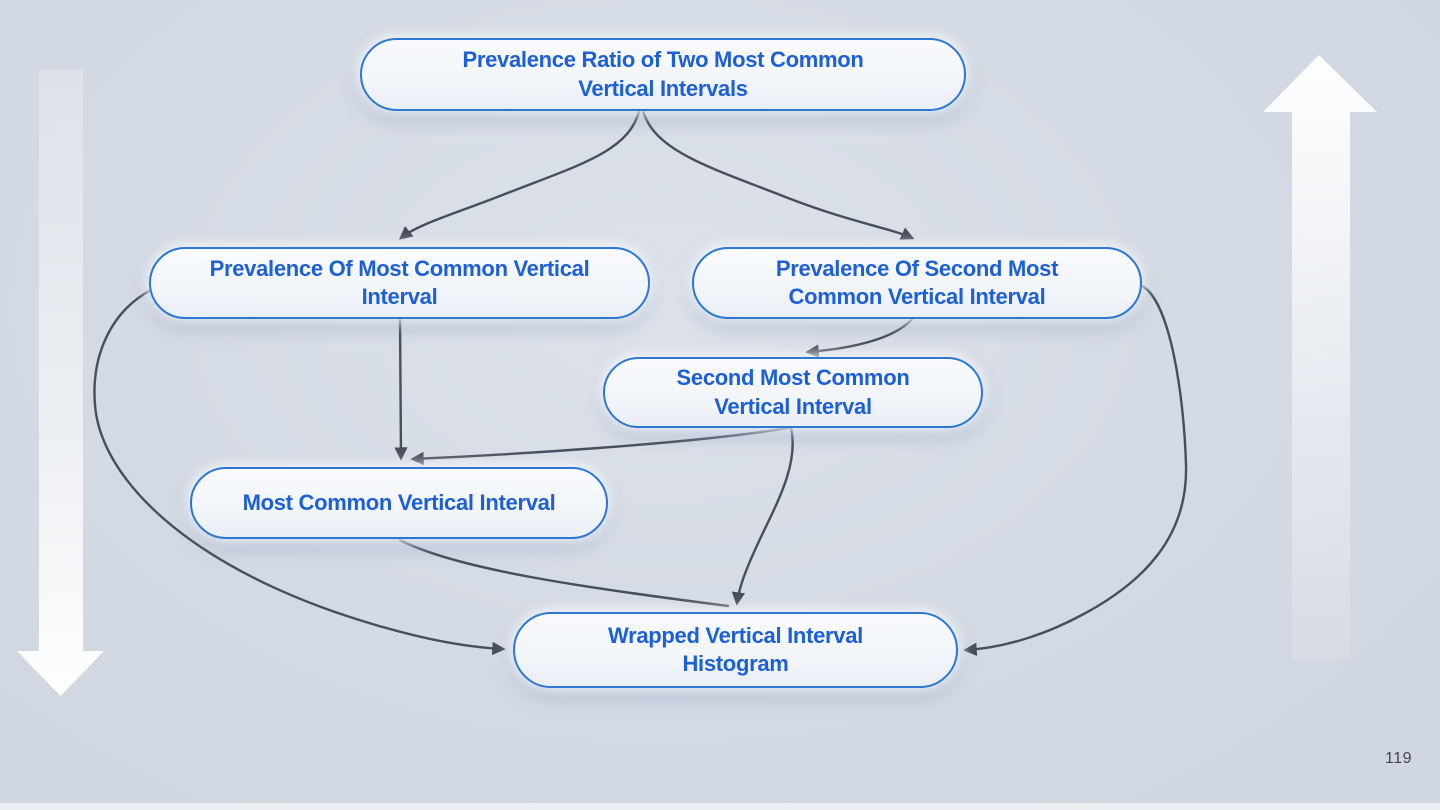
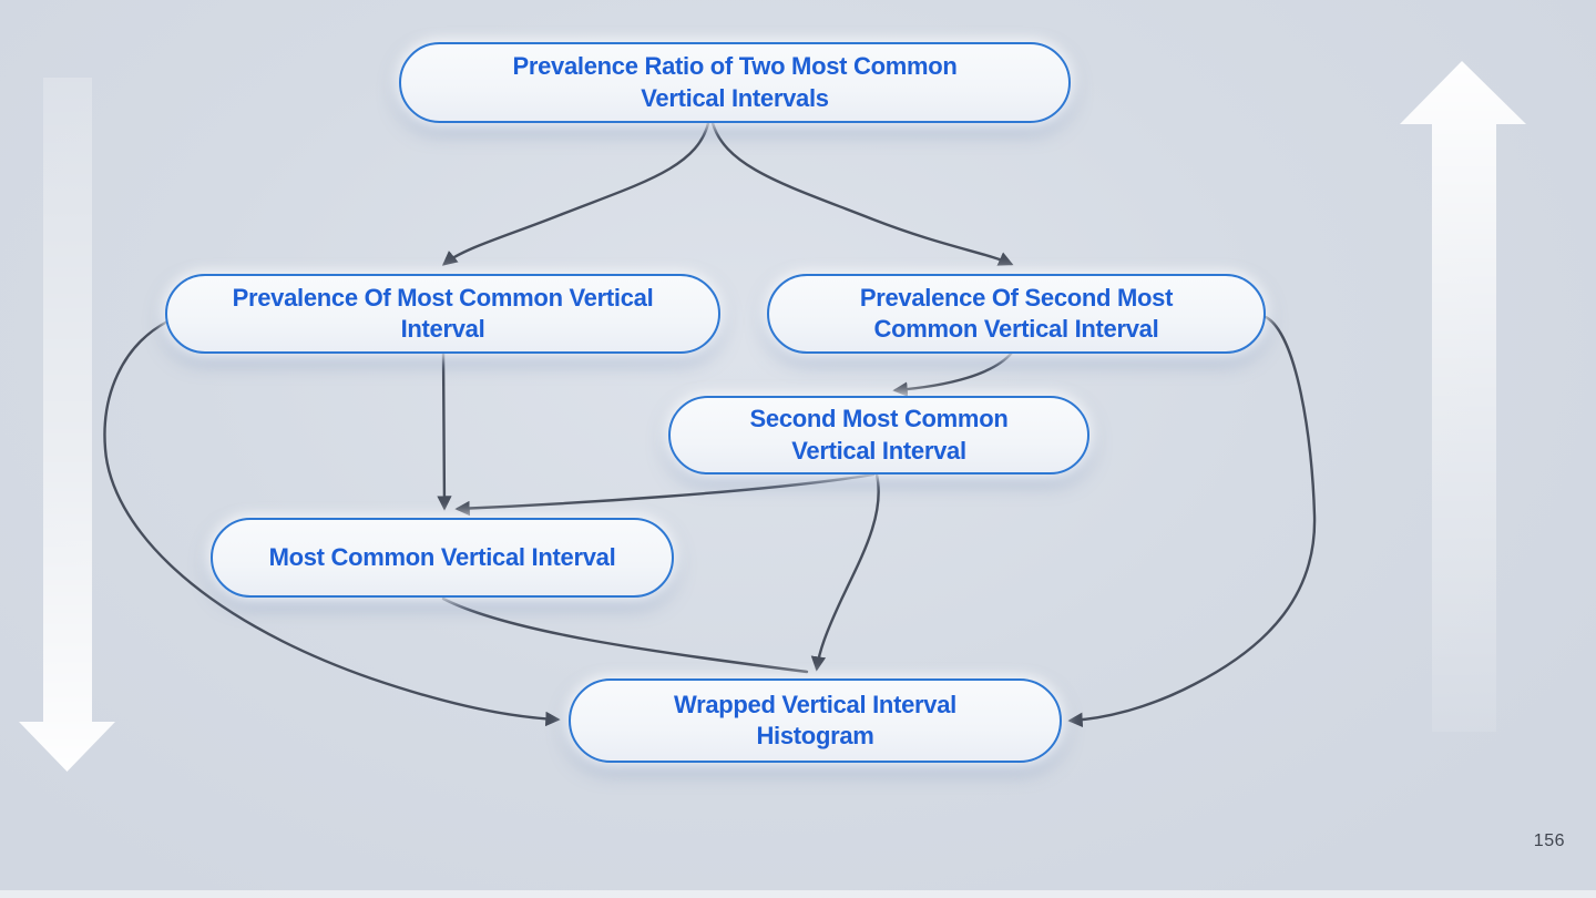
  Prevalence Ratio of Two Most Common
  Vertical Intervals
  Prevalence Of Most Common Vertical
  Interval
  Prevalence Of Second Most
  Common Vertical Interval
  Second Most Common
  Vertical Interval
  Most Common Vertical Interval
  Wrapped Vertical Interval
  Histogram
- 119
+ 156
